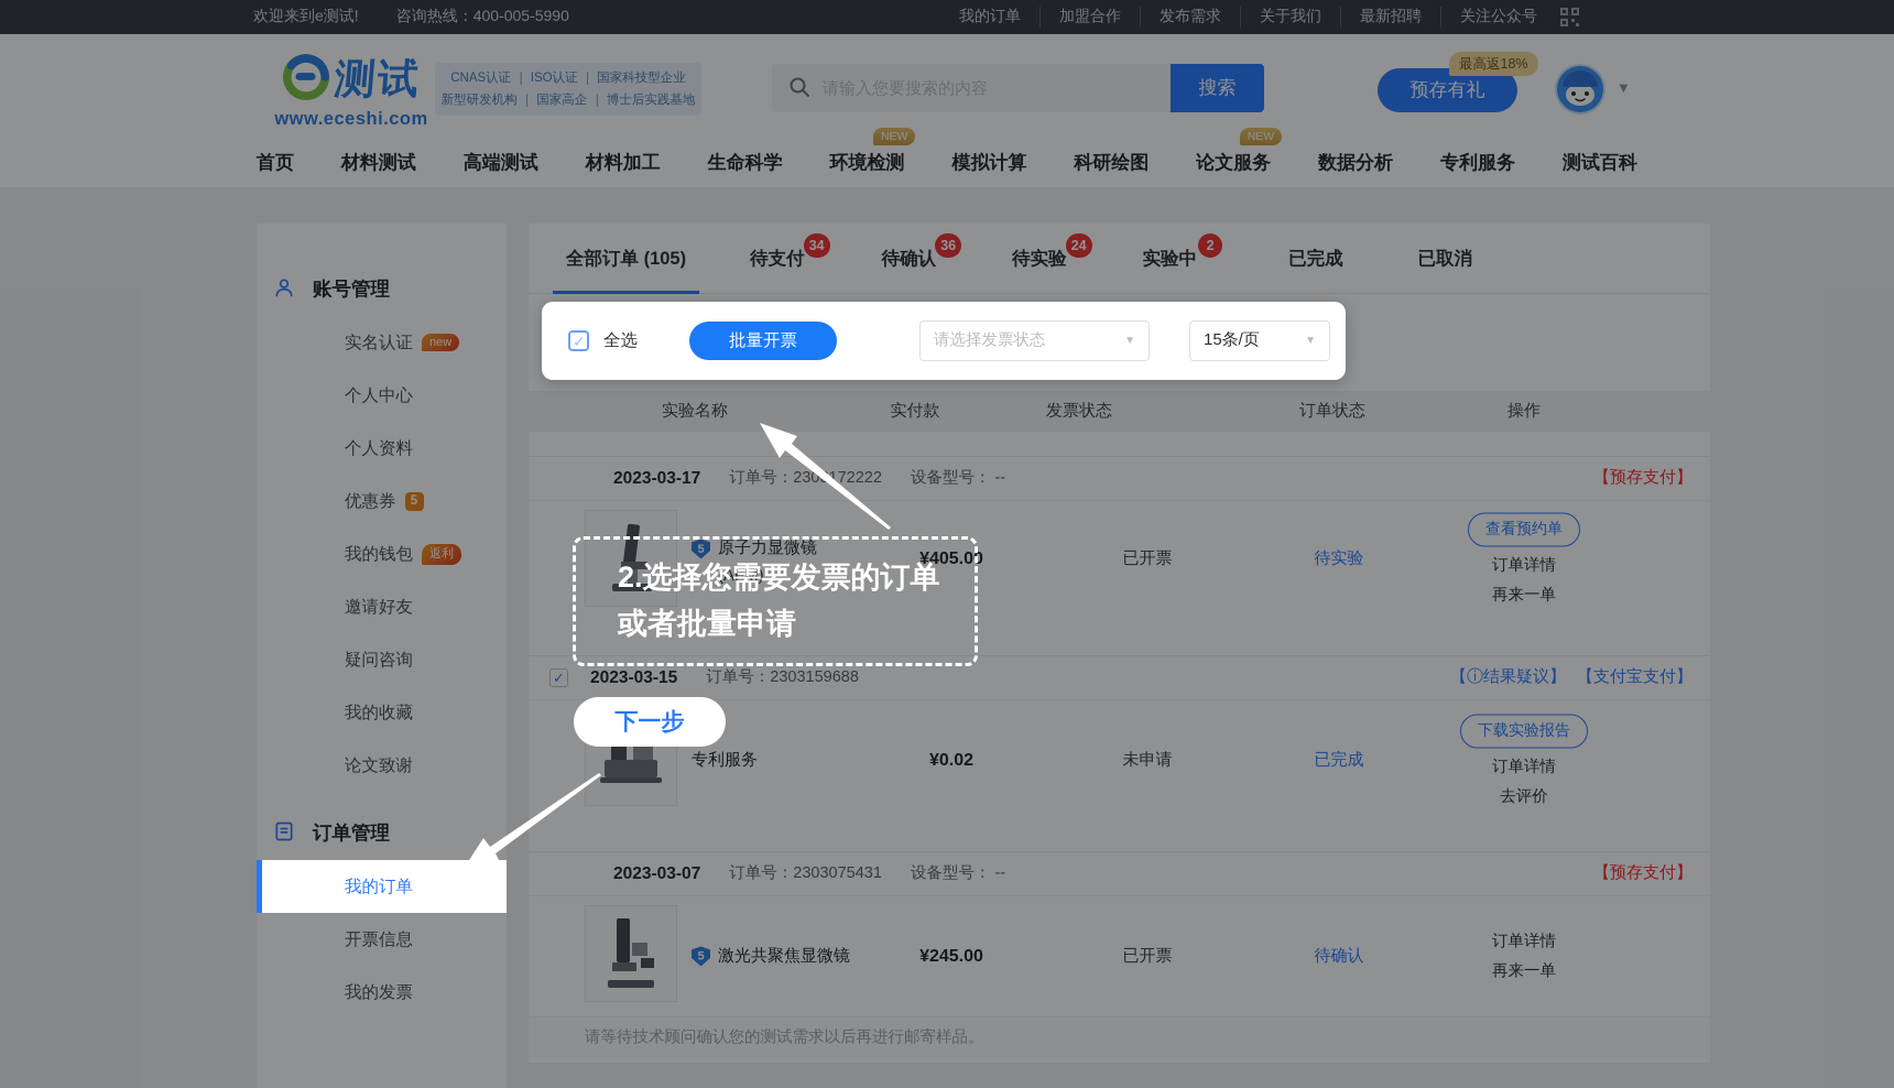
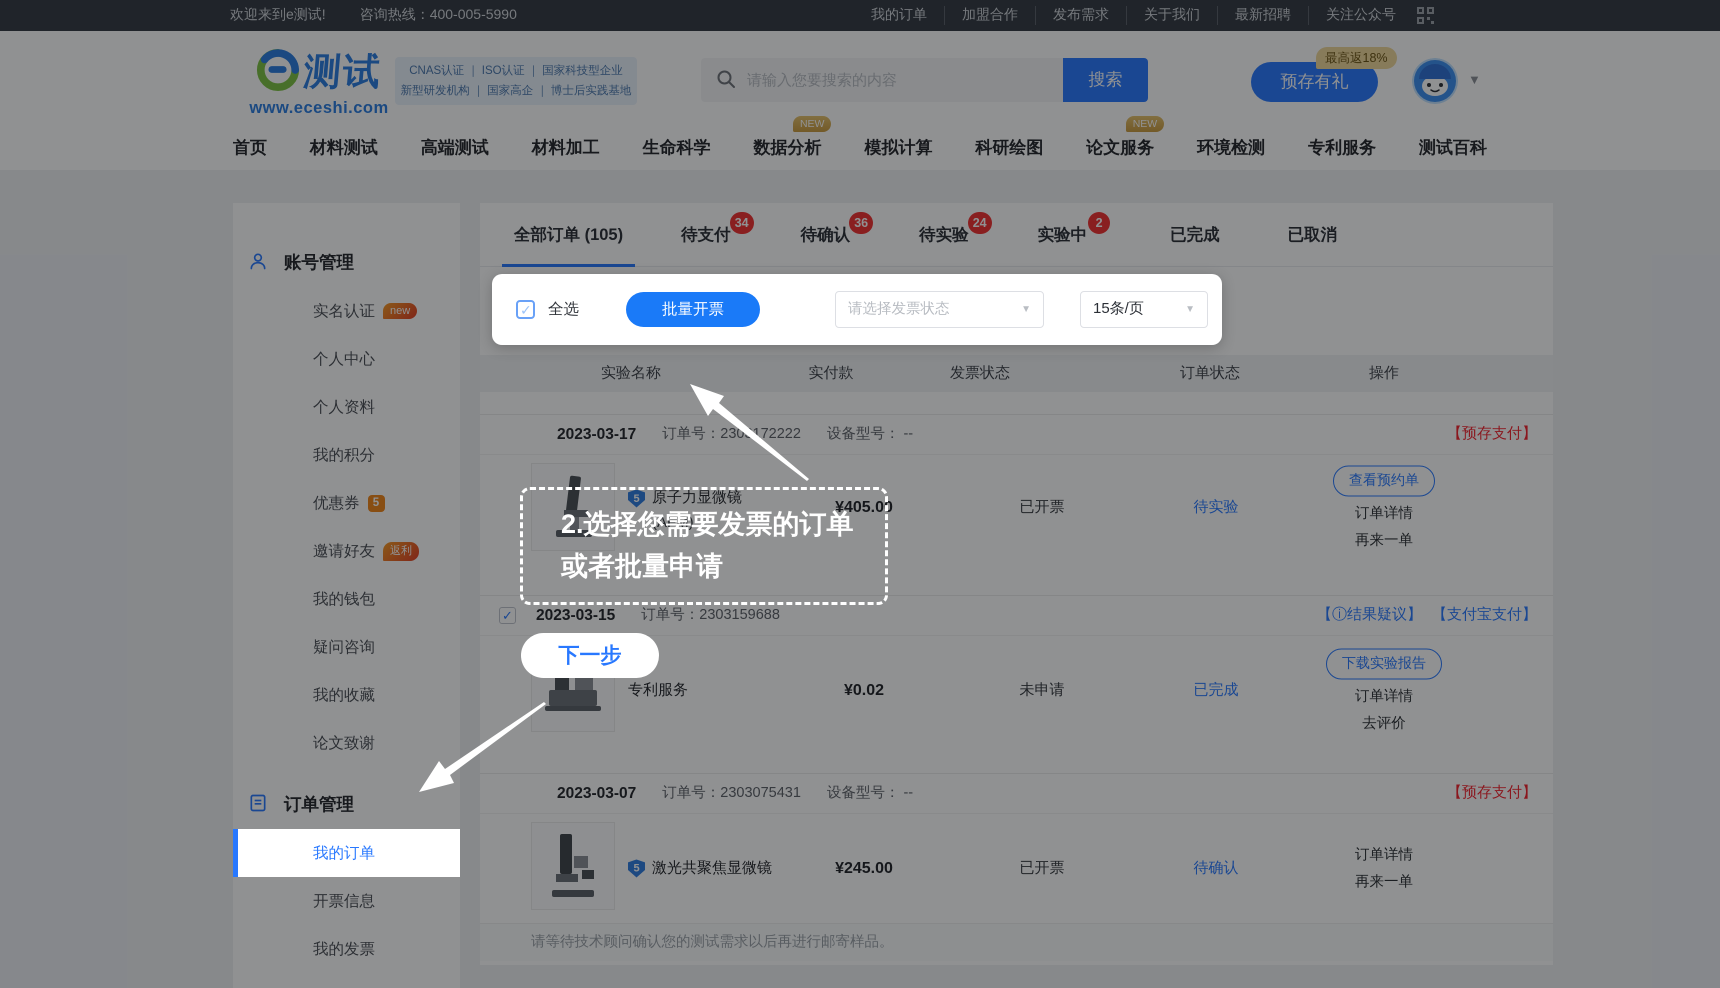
  欢迎来到e测试!
  咨询热线：400-005-5990
  我的订单
  加盟合作
  发布需求
  关于我们
  最新招聘
  关注公众号
  www.eceshi.com
  CNAS认证 ｜ ISO认证 ｜ 国家科技型企业
  新型研发机构 ｜ 国家高企 ｜ 博士后实践基地
  请输入您要搜索的内容
  搜索
  预存有礼
  最高返18%
  ▼
  首页
  材料测试
  高端测试
  材料加工
  生命科学
- 环境检测
+ 数据分析
  NEW
  模拟计算
  科研绘图
  论文服务
  NEW
- 数据分析
+ 环境检测
  专利服务
  测试百科
  账号管理
  实名认证
  new
  个人中心
  个人资料
+ 我的积分
  优惠券
  5
- 我的钱包
+ 邀请好友
  返利
- 邀请好友
+ 我的钱包
  疑问咨询
  我的收藏
  论文致谢
  订单管理
  我的订单
  开票信息
  我的发票
  全部订单 (105)
  待支付
  34
  待确认
  36
  待实验
  24
  实验中
  2
  已完成
  已取消
  全选
  批量开票
  请选择发票状态
  ▼
  15条/页
  ▼
  实验名称
  实付款
  发票状态
  订单状态
  操作
  2023-03-17
  订单号：230172222
  设备型号： --
  【预存支付】
  5
  原子力显微镜
  (AFM)
  ¥405.00
  已开票
  待实验
  查看预约单
  订单详情
  再来一单
  2023-03-15
  订单号：2303159688
  【ⓘ结果疑议】
  【支付宝支付】
  专利服务
  ¥0.02
  未申请
  已完成
  下载实验报告
  订单详情
  去评价
  2023-03-07
  订单号：2303075431
  设备型号： --
  【预存支付】
  5
  激光共聚焦显微镜
  ¥245.00
  已开票
  待确认
  订单详情
  再来一单
  请等待技术顾问确认您的测试需求以后再进行邮寄样品。
  2.选择您需要发票的订单
  或者批量申请
  下一步
